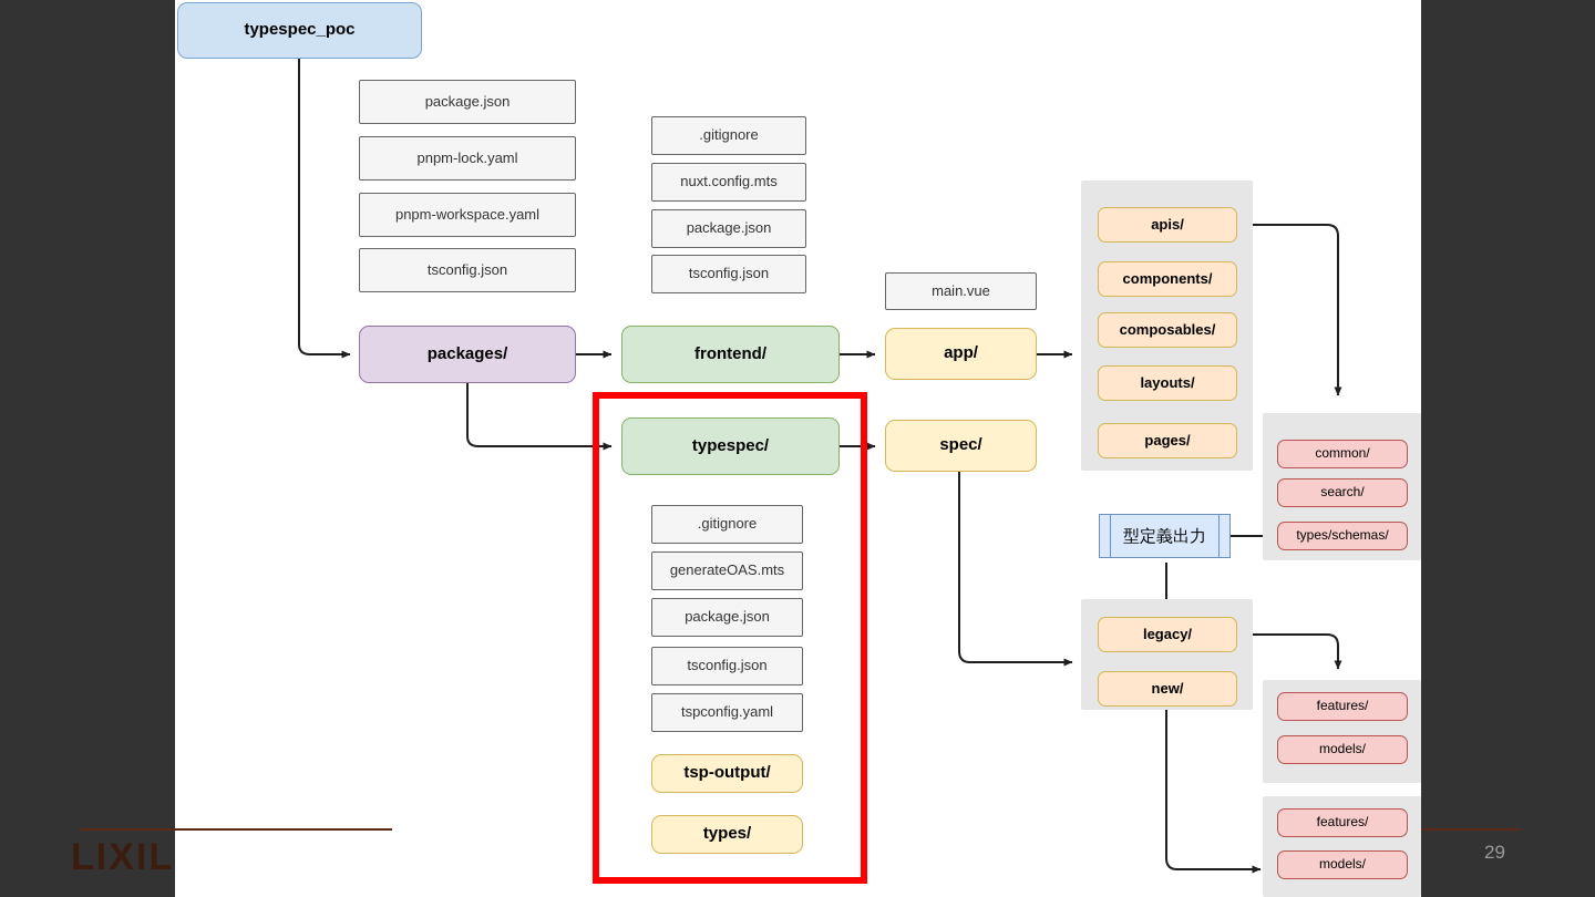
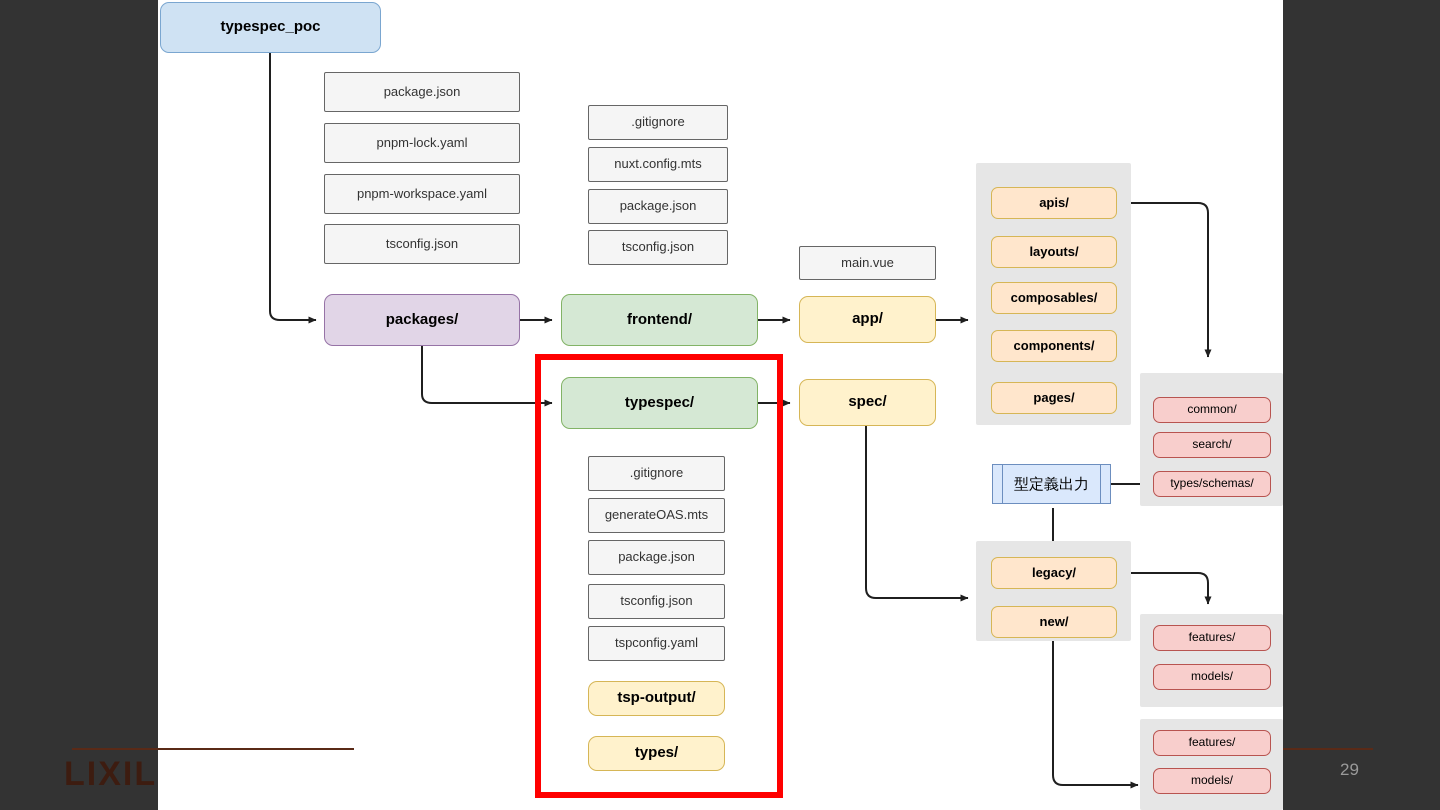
  typespec_poc
  package.json
  pnpm-lock.yaml
  pnpm-workspace.yaml
  tsconfig.json
  packages/
  .gitignore
  nuxt.config.mts
  package.json
  tsconfig.json
  frontend/
  main.vue
  app/
  typespec/
  .gitignore
  generateOAS.mts
  package.json
  tsconfig.json
  tspconfig.yaml
  tsp-output/
  types/
  spec/
  apis/
- components/
+ layouts/
  composables/
- layouts/
+ components/
  pages/
  common/
  search/
  types/schemas/
  型定義出力
  legacy/
  new/
  features/
  models/
  features/
  models/
  LIXIL
  29
